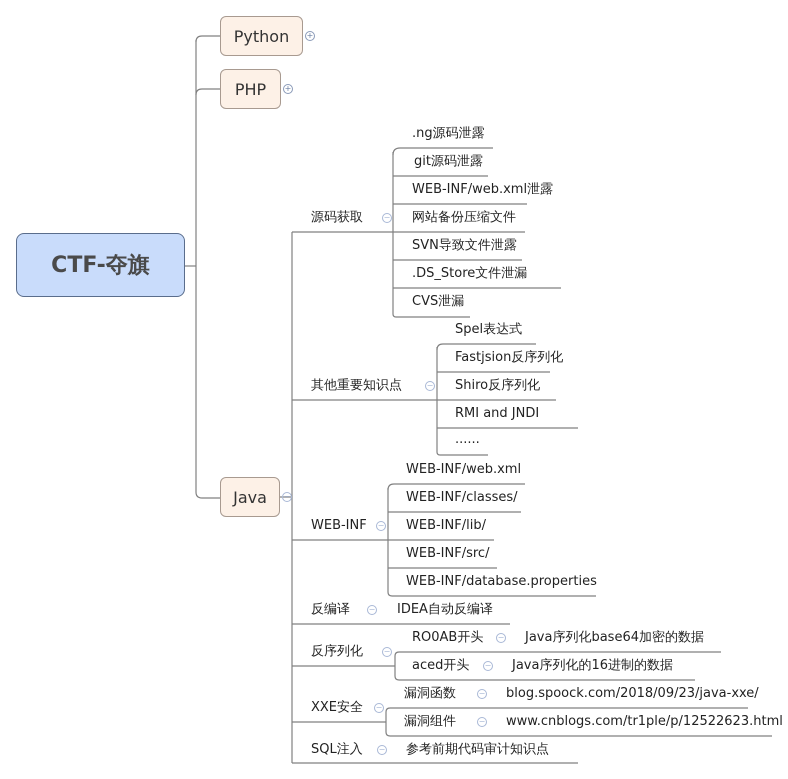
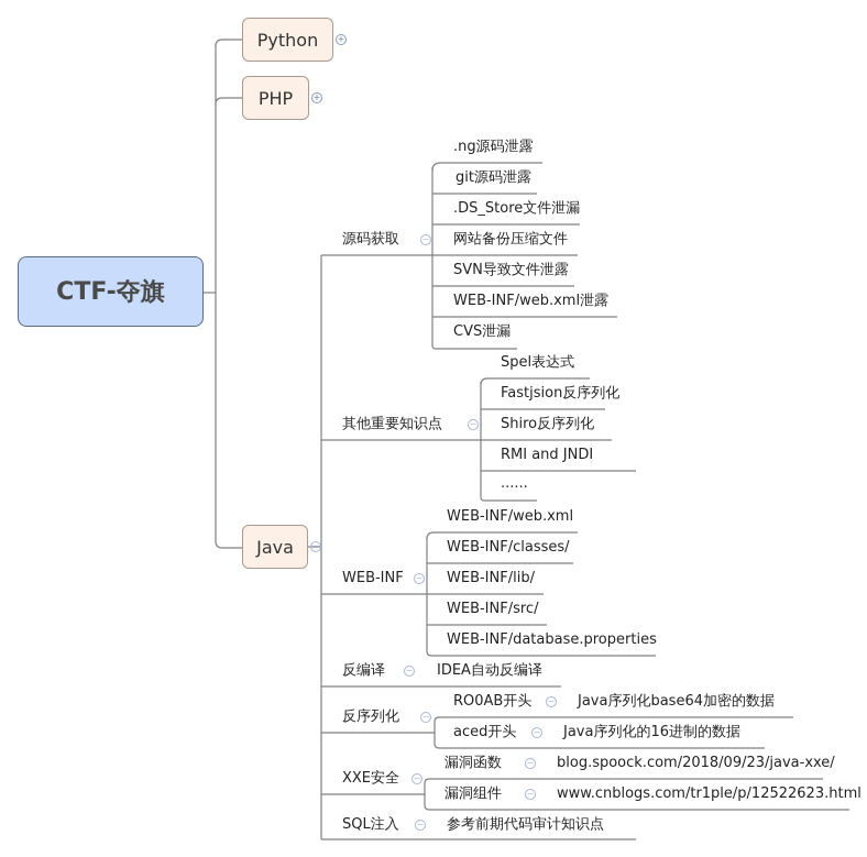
  CTF-夺旗
  Python
  +
  PHP
  +
  Java
  −
  源码获取
  −
  .ng源码泄露
  git源码泄露
- WEB-INF/web.xml泄露
+ .DS_Store文件泄漏
  网站备份压缩文件
  SVN导致文件泄露
- .DS_Store文件泄漏
+ WEB-INF/web.xml泄露
  CVS泄漏
  其他重要知识点
  −
  Spel表达式
  Fastjsion反序列化
  Shiro反序列化
  RMI and JNDI
  ......
  WEB-INF
  −
  WEB-INF/web.xml
  WEB-INF/classes/
  WEB-INF/lib/
  WEB-INF/src/
  WEB-INF/database.properties
  反编译
  −
  IDEA自动反编译
  反序列化
  −
  RO0AB开头
  −
  Java序列化base64加密的数据
  aced开头
  −
  Java序列化的16进制的数据
  XXE安全
  −
  漏洞函数
  −
  blog.spoock.com/2018/09/23/java-xxe/
  漏洞组件
  −
  www.cnblogs.com/tr1ple/p/12522623.html
  SQL注入
  −
  参考前期代码审计知识点
